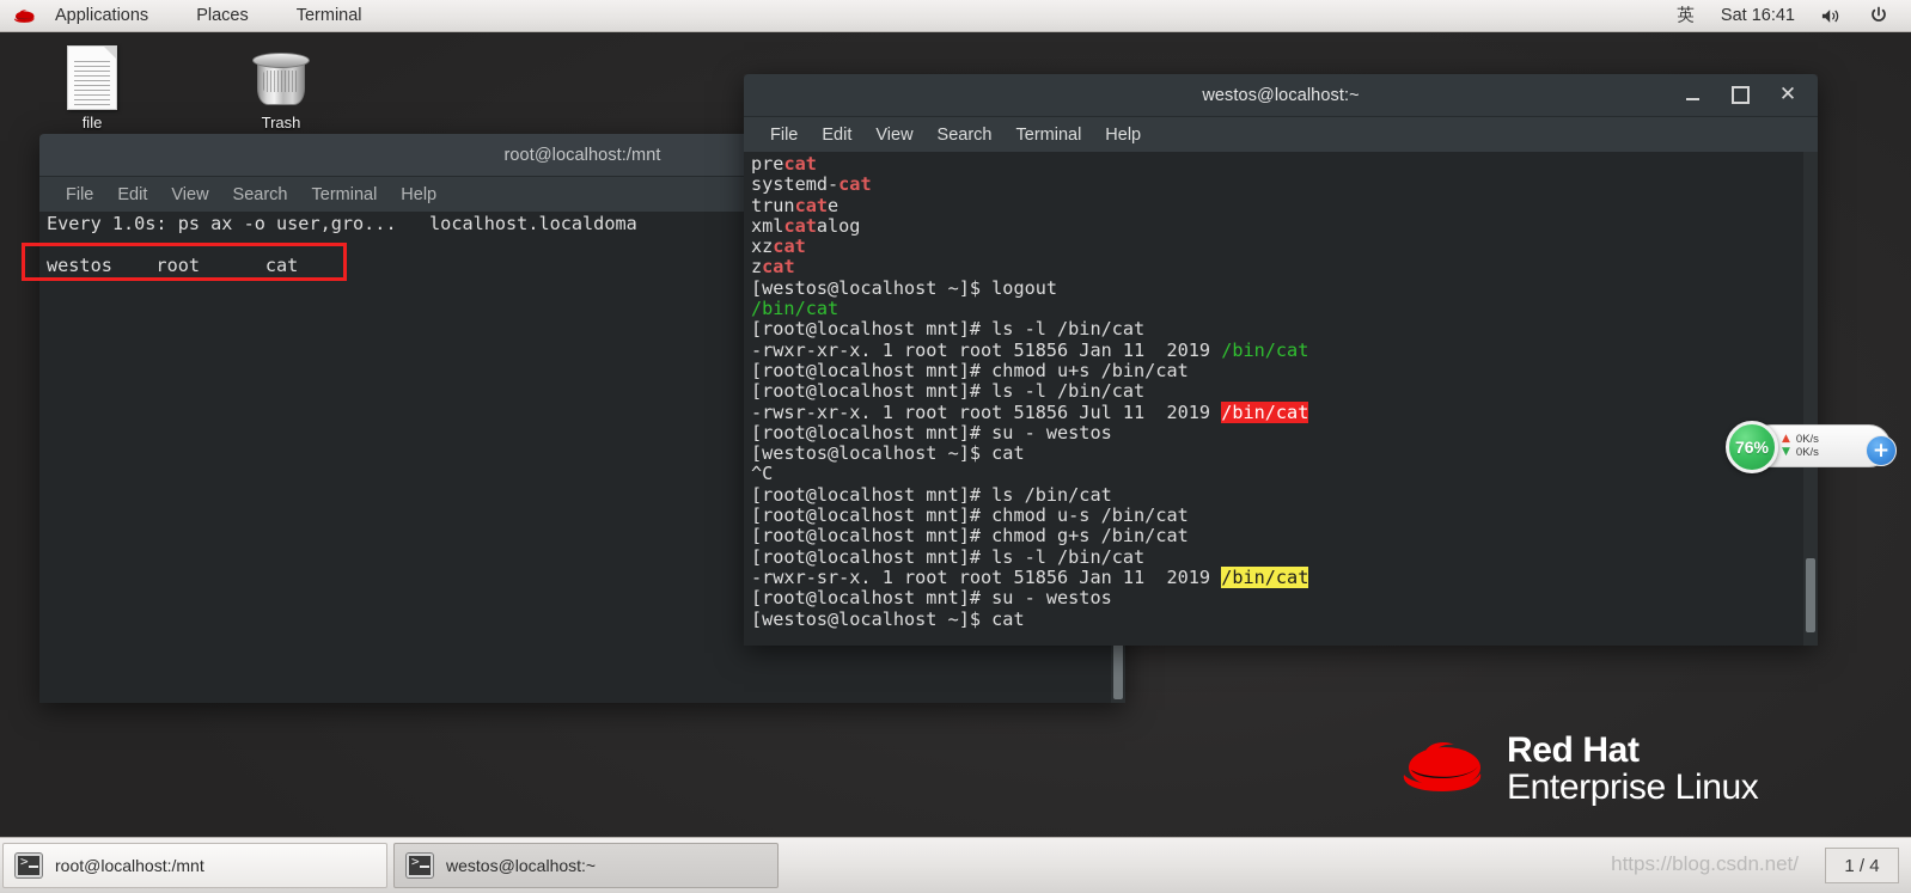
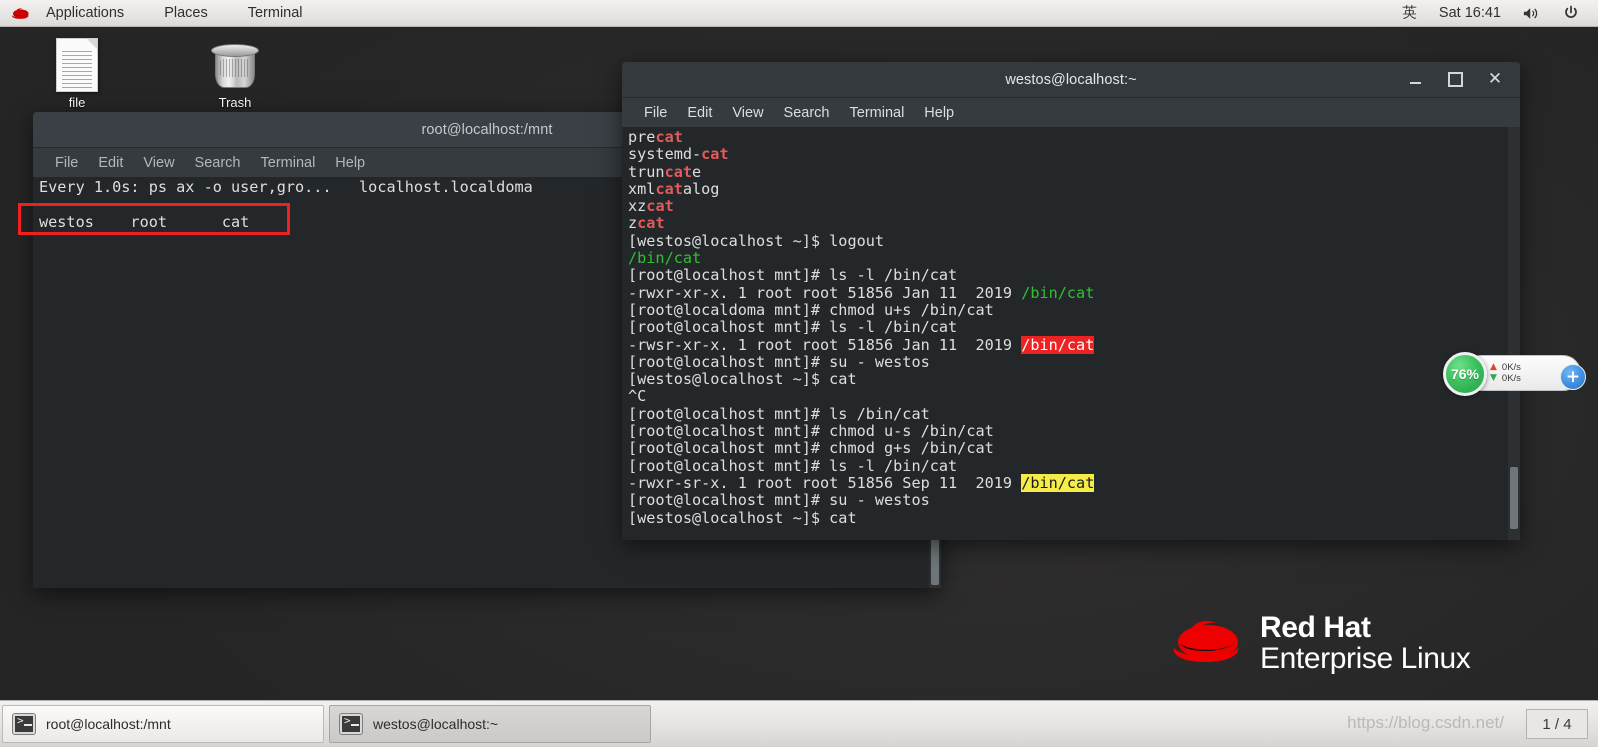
  Red Hat
  Enterprise Linux
  file
  Trash
  root@localhost:/mnt
  File
  Edit
  View
  Search
  Terminal
  Help
  Every 1.0s: ps ax -o user,gro... localhost.localdoma
  westos root cat
  westos@localhost:~
  ✕
  File
  Edit
  View
  Search
  Terminal
  Help
  precat
  systemd-cat
  truncate
  xmlcatalog
  xzcat
  zcat
  [westos@localhost ~]$ logout
  /bin/cat
  [root@localhost mnt]# ls -l /bin/cat
  -rwxr-xr-x. 1 root root 51856 Jan 11 2019 /bin/cat
- [root@localhost mnt]# chmod u+s /bin/cat
+ [root@localdoma mnt]# chmod u+s /bin/cat
  [root@localhost mnt]# ls -l /bin/cat
- -rwsr-xr-x. 1 root root 51856 Jul 11 2019 /bin/cat
+ -rwsr-xr-x. 1 root root 51856 Jan 11 2019 /bin/cat
  [root@localhost mnt]# su - westos
  [westos@localhost ~]$ cat
  ^C
  [root@localhost mnt]# ls /bin/cat
  [root@localhost mnt]# chmod u-s /bin/cat
  [root@localhost mnt]# chmod g+s /bin/cat
  [root@localhost mnt]# ls -l /bin/cat
- -rwxr-sr-x. 1 root root 51856 Jan 11 2019 /bin/cat
+ -rwxr-sr-x. 1 root root 51856 Sep 11 2019 /bin/cat
  [root@localhost mnt]# su - westos
  [westos@localhost ~]$ cat
  ▲
  ▼
  0K/s
  0K/s
  +
  76%
  Applications
  Places
  Terminal
  英
  Sat 16:41
  root@localhost:/mnt
  westos@localhost:~
  1 / 4
  https://blog.csdn.net/
